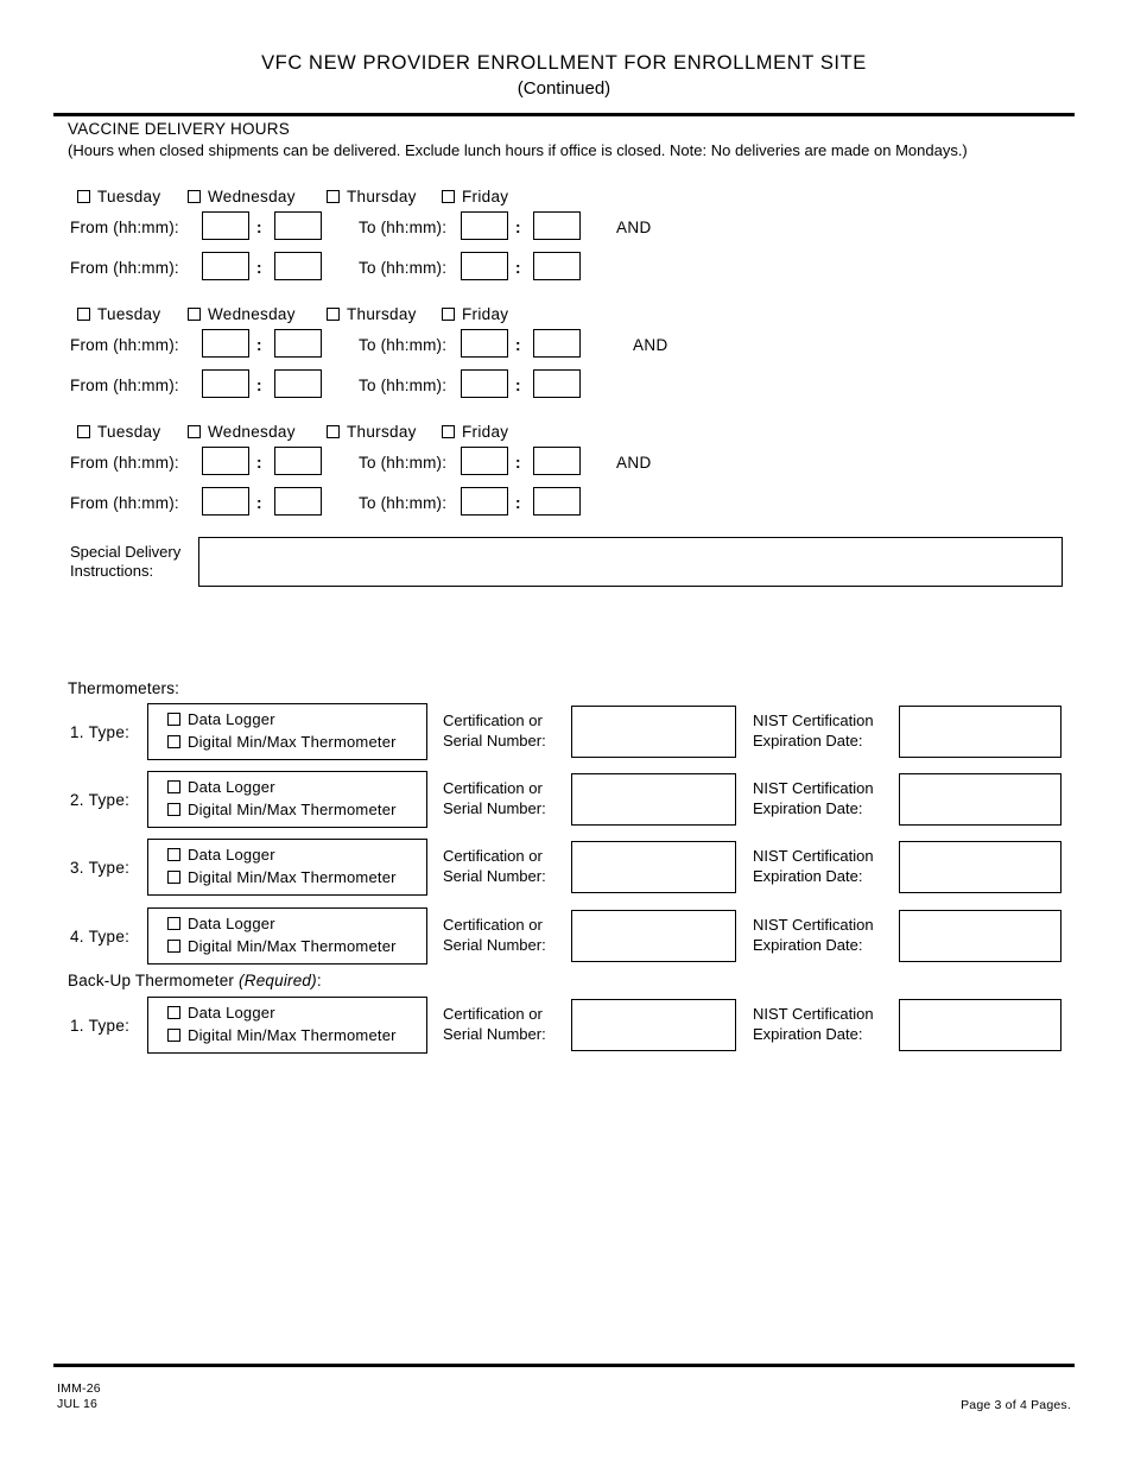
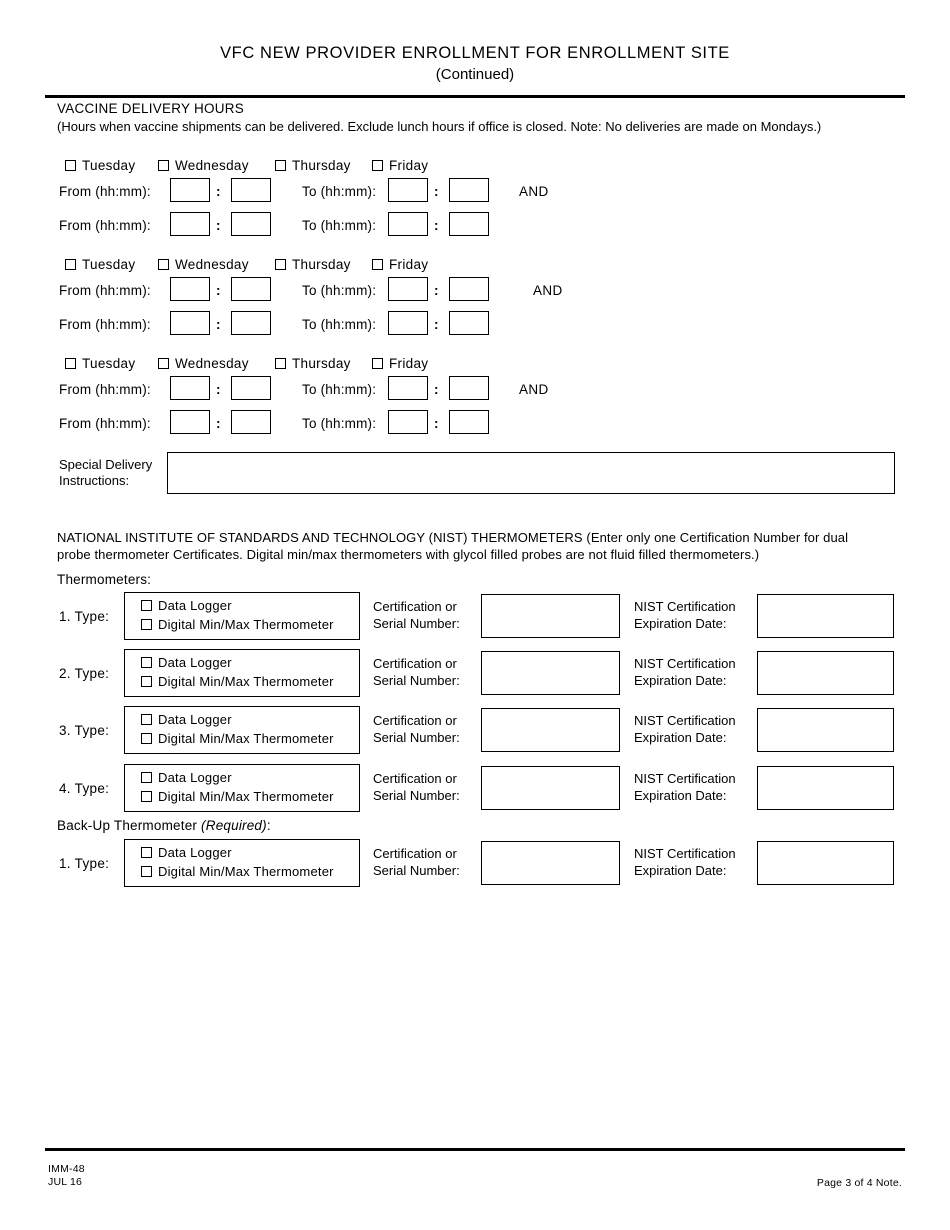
  VFC NEW PROVIDER ENROLLMENT FOR ENROLLMENT SITE
  (Continued)
  VACCINE DELIVERY HOURS
- (Hours when closed shipments can be delivered. Exclude lunch hours if office is closed. Note: No deliveries are made on Mondays.)
+ (Hours when vaccine shipments can be delivered. Exclude lunch hours if office is closed. Note: No deliveries are made on Mondays.)
  Tuesday
  Wednesday
  Thursday
  Friday
  From (hh:mm):
  :
  To (hh:mm):
  :
  AND
  From (hh:mm):
  :
  To (hh:mm):
  :
  Tuesday
  Wednesday
  Thursday
  Friday
  From (hh:mm):
  :
  To (hh:mm):
  :
  AND
  From (hh:mm):
  :
  To (hh:mm):
  :
  Tuesday
  Wednesday
  Thursday
  Friday
  From (hh:mm):
  :
  To (hh:mm):
  :
  AND
  From (hh:mm):
  :
  To (hh:mm):
  :
  Special Delivery
  Instructions:
+ NATIONAL INSTITUTE OF STANDARDS AND TECHNOLOGY (NIST) THERMOMETERS (Enter only one Certification Number for dual probe thermometer Certificates. Digital min/max thermometers with glycol filled probes are not fluid filled thermometers.)
  Thermometers:
  1. Type:
  Data Logger
  Digital Min/Max Thermometer
  Certification or
  Serial Number:
  NIST Certification
  Expiration Date:
  2. Type:
  Data Logger
  Digital Min/Max Thermometer
  Certification or
  Serial Number:
  NIST Certification
  Expiration Date:
  3. Type:
  Data Logger
  Digital Min/Max Thermometer
  Certification or
  Serial Number:
  NIST Certification
  Expiration Date:
  4. Type:
  Data Logger
  Digital Min/Max Thermometer
  Certification or
  Serial Number:
  NIST Certification
  Expiration Date:
  Back-Up Thermometer (Required):
  1. Type:
  Data Logger
  Digital Min/Max Thermometer
  Certification or
  Serial Number:
  NIST Certification
  Expiration Date:
- IMM-26
+ IMM-48
  JUL 16
- Page 3 of 4 Pages.
+ Page 3 of 4 Note.
